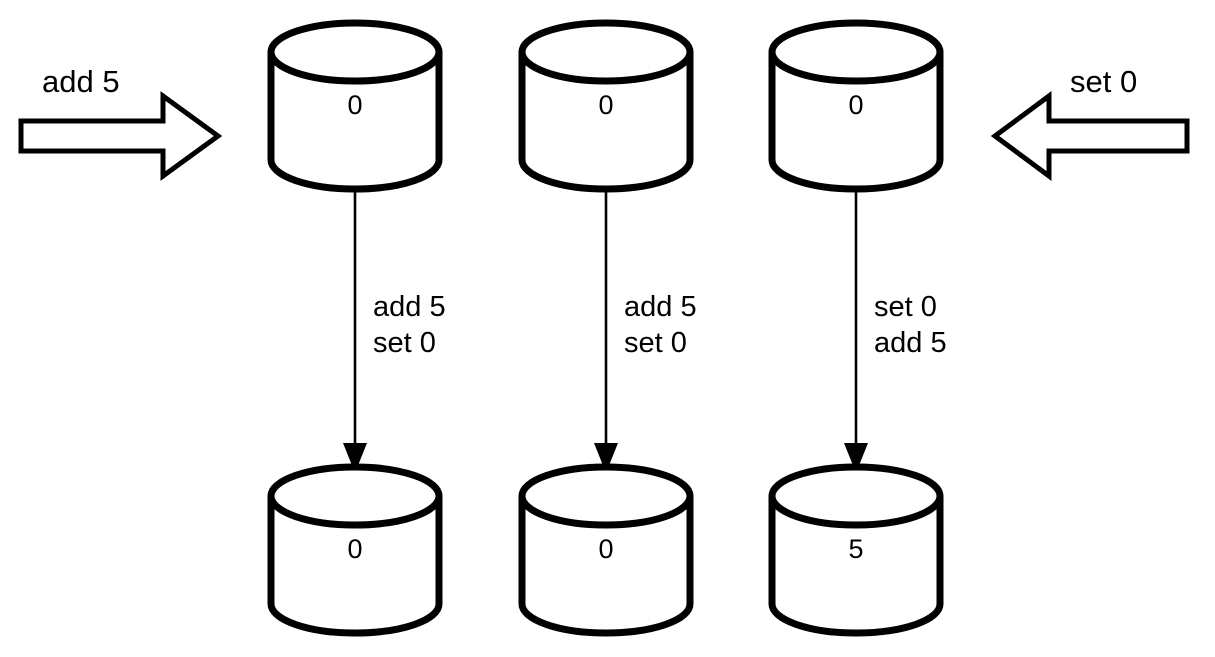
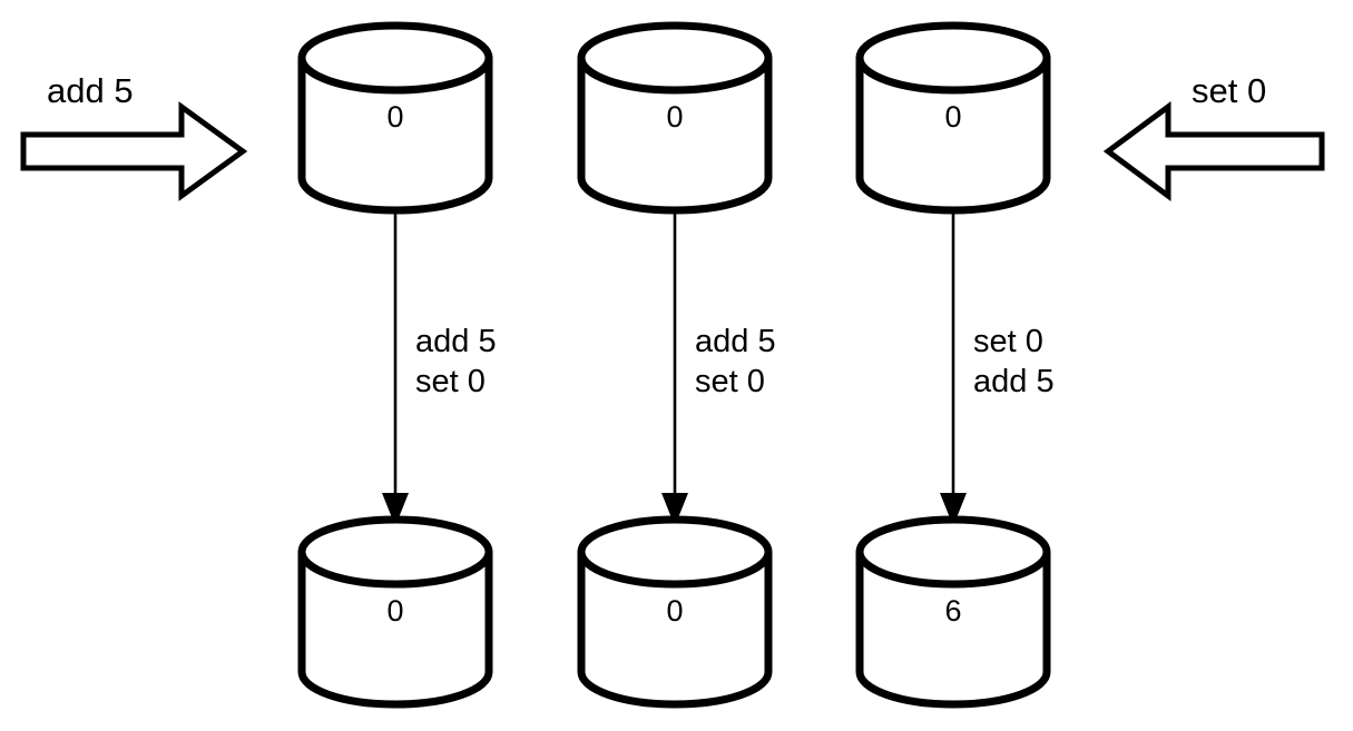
  add 5
  set 0
  0
  add 5
  set 0
  0
  0
  add 5
  set 0
  0
  0
  set 0
  add 5
- 5
+ 6
